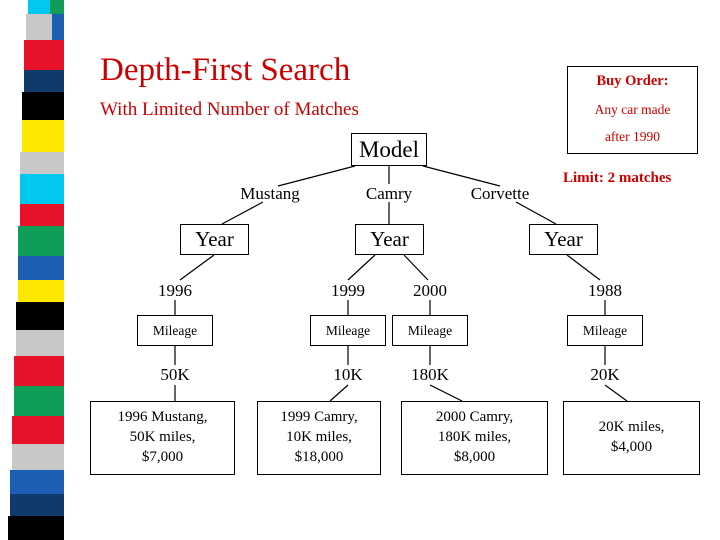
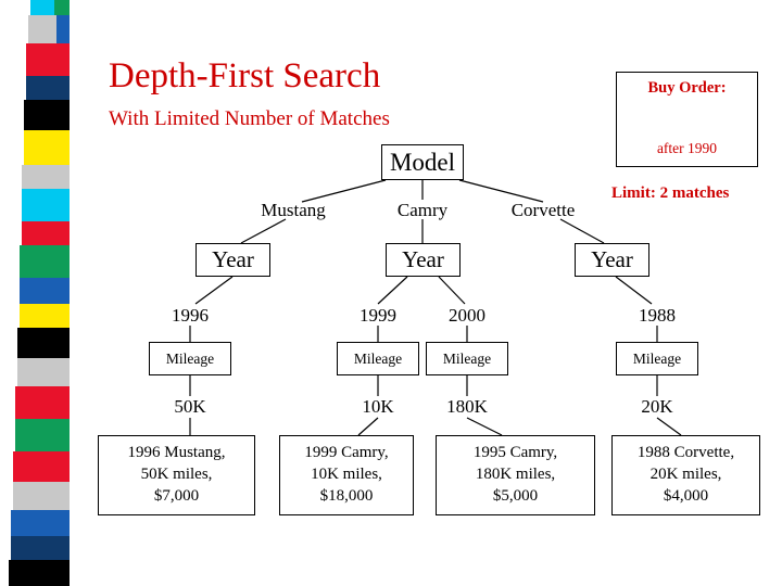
  Depth-First Search
  With Limited Number of Matches
  Buy Order:
- Any car made
  after 1990
  Limit: 2 matches
  Model
  Mustang
  Camry
  Corvette
  Year
  Year
  Year
  1996
  1999
  2000
  1988
  Mileage
  Mileage
  Mileage
  Mileage
  50K
  10K
  180K
  20K
  1996 Mustang,
  50K miles,
  $7,000
  1999 Camry,
  10K miles,
  $18,000
- 2000 Camry,
+ 1995 Camry,
  180K miles,
- $8,000
+ $5,000
+ 1988 Corvette,
  20K miles,
  $4,000
